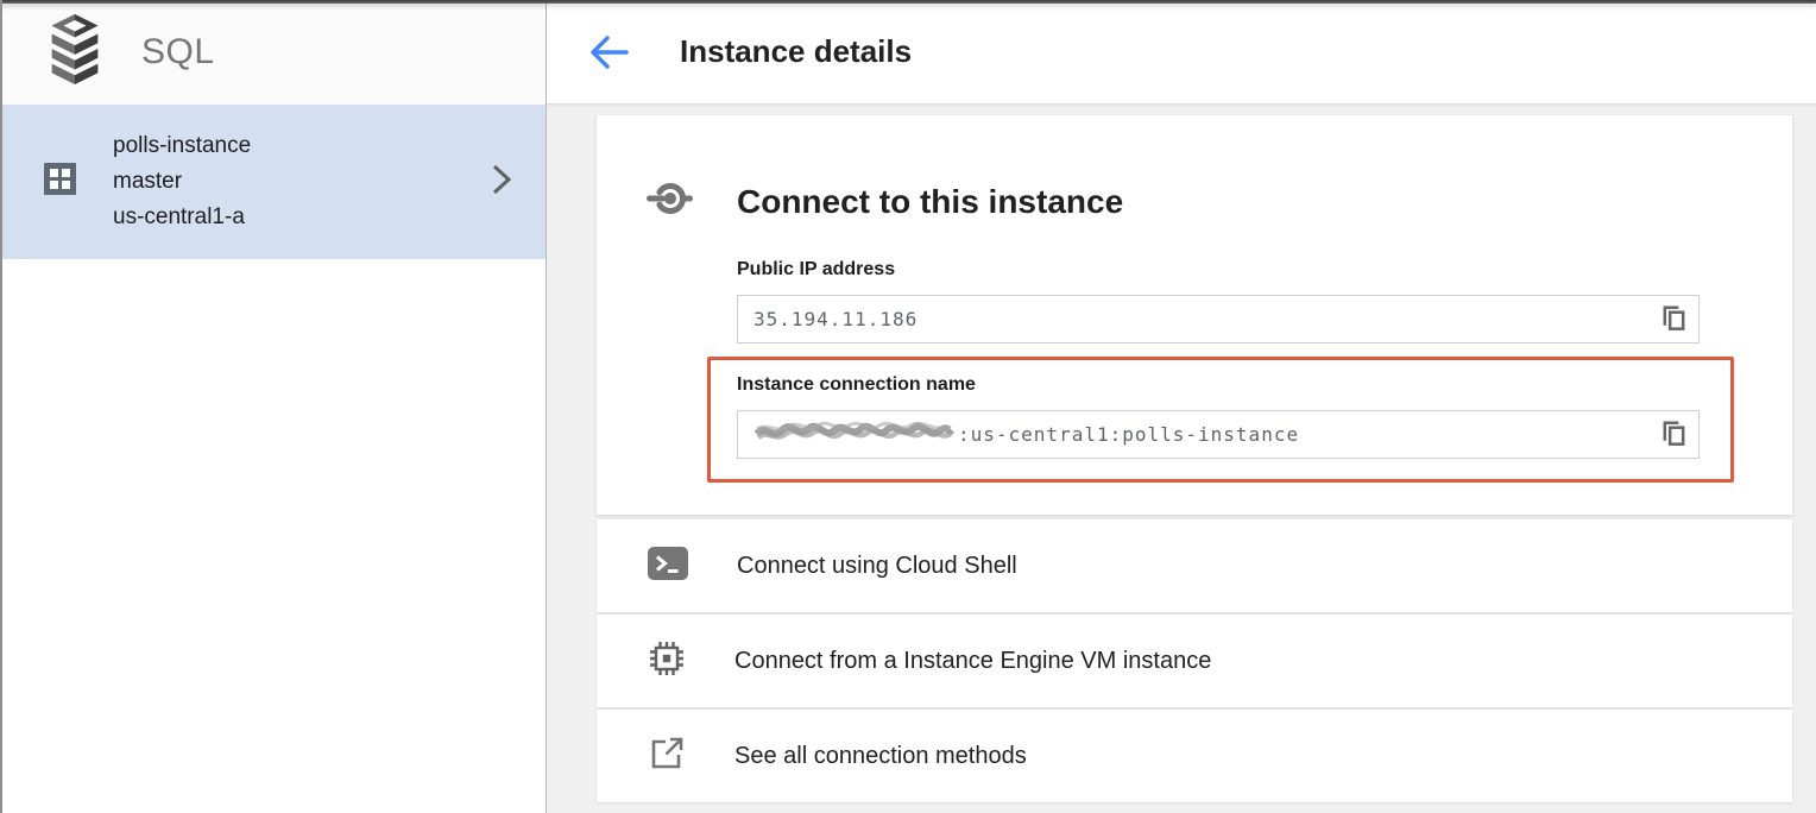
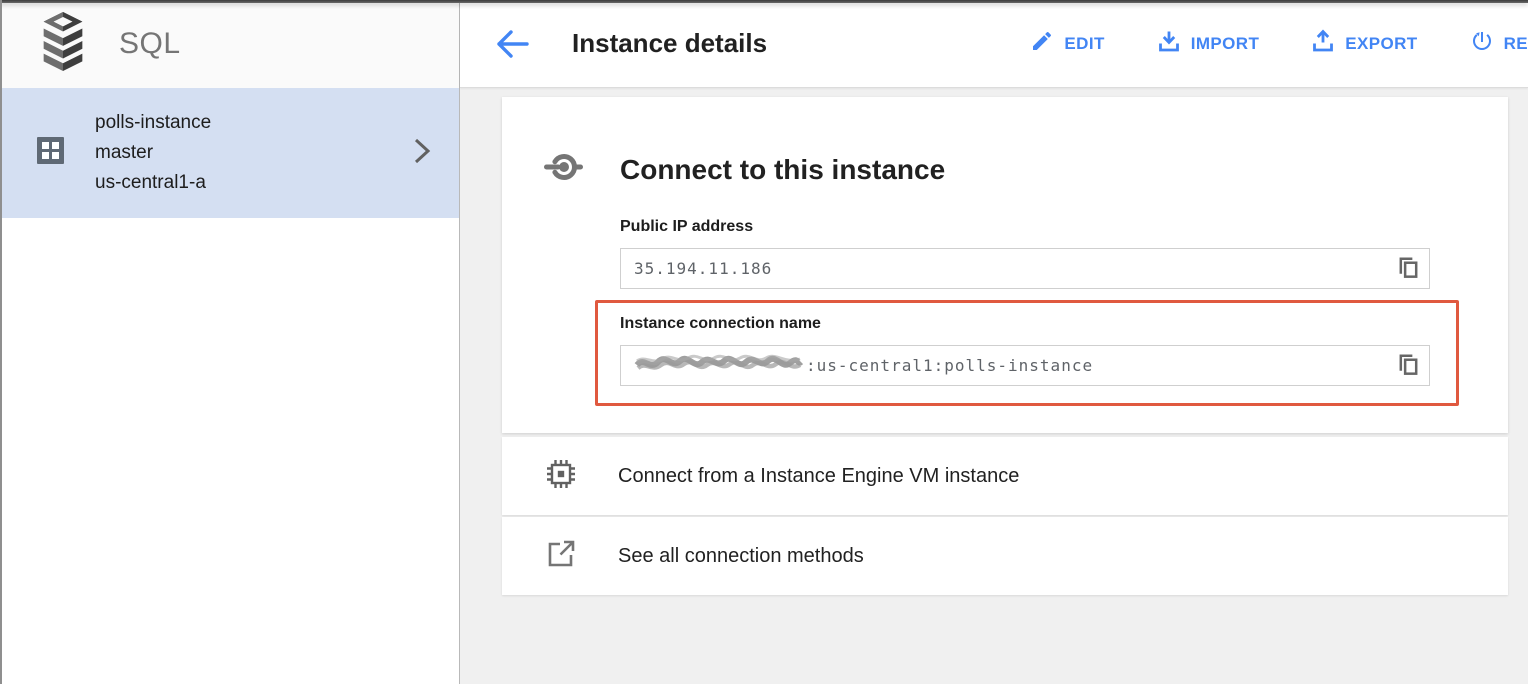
  SQL
  polls-instance
  master
  us-central1-a
  Instance details
+ EDIT
+ IMPORT
+ EXPORT
+ RE
  Connect to this instance
  Public IP address
  35.194.11.186
  Instance connection name
  :us-central1:polls-instance
- Connect using Cloud Shell
  Connect from a Instance Engine VM instance
  See all connection methods
